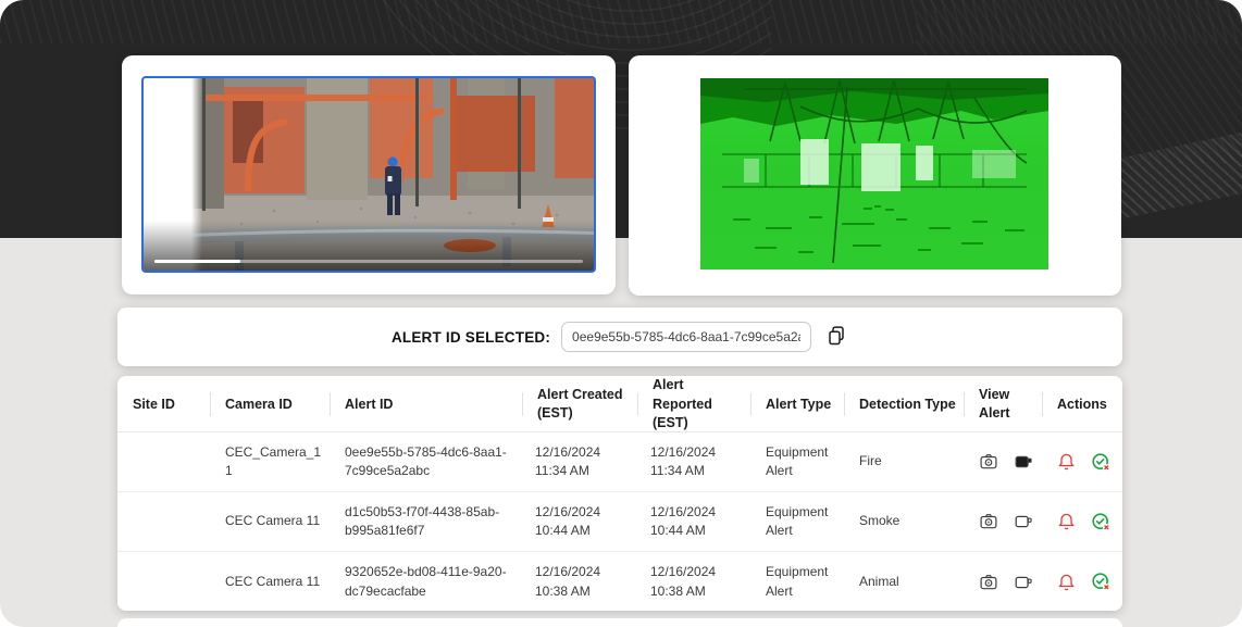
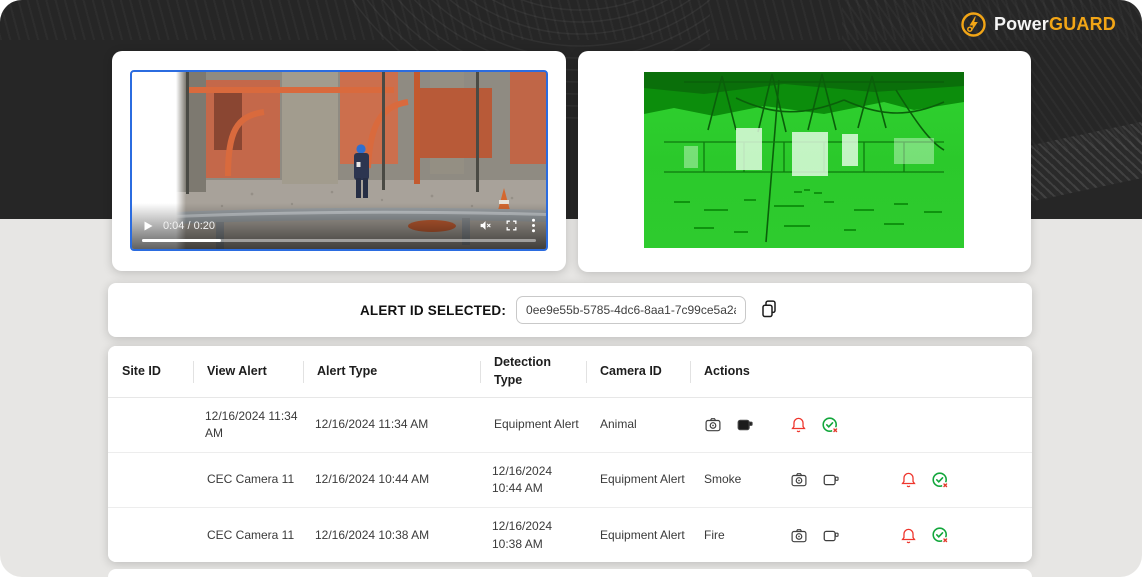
+ PowerGUARD
+ 0:04 / 0:20
  ALERT ID SELECTED:
  0ee9e55b-5785-4dc6-8aa1-7c99ce5a2
  Site ID
- Camera ID
+ View Alert
- Alert ID
- Alert Created (EST)
- Alert Reported (EST)
  Alert Type
  Detection Type
- View Alert
+ Camera ID
  Actions
- CEC_Camera_11
- 0ee9e55b-5785-4dc6-8aa1-7c99ce5a2abc
  12/16/2024 11:34 AM
  12/16/2024 11:34 AM
  Equipment Alert
- Fire
+ Animal
  CEC Camera 11
- d1c50b53-f70f-4438-85ab-b995a81fe6f7
  12/16/2024 10:44 AM
  12/16/2024 10:44 AM
  Equipment Alert
  Smoke
  CEC Camera 11
- 9320652e-bd08-411e-9a20-dc79ecacfabe
  12/16/2024 10:38 AM
  12/16/2024 10:38 AM
  Equipment Alert
- Animal
+ Fire
